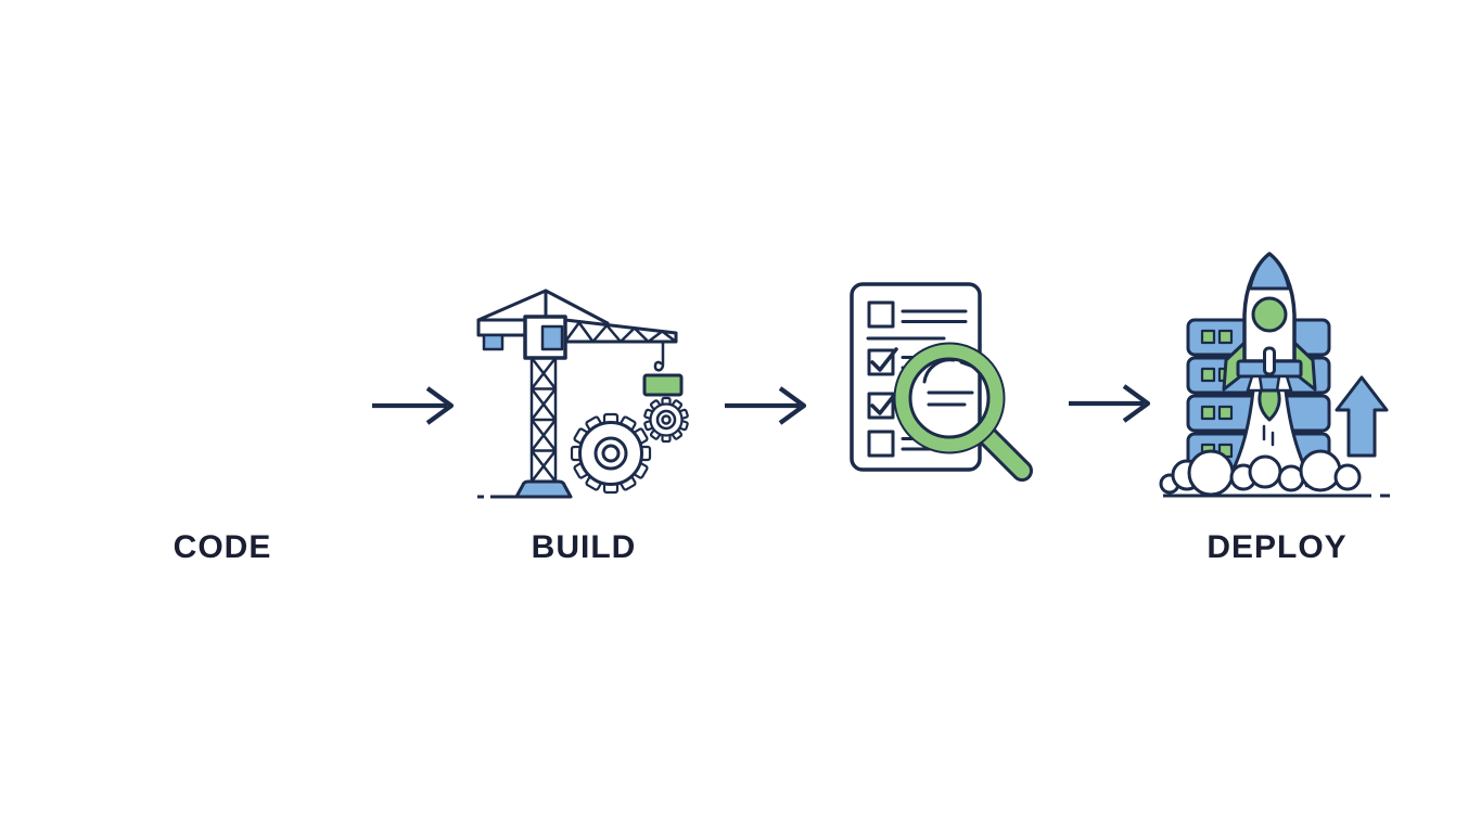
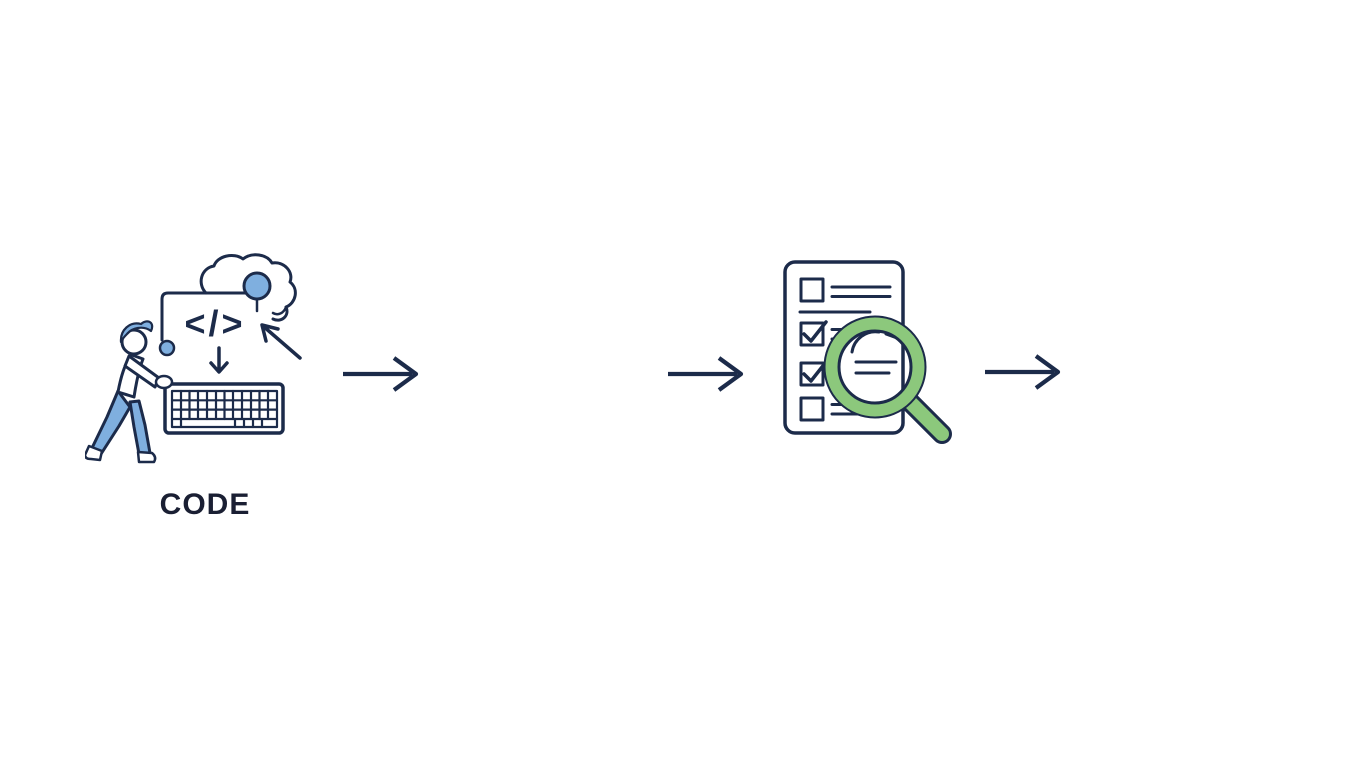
+ </>
  CODE
- BUILD
- DEPLOY
